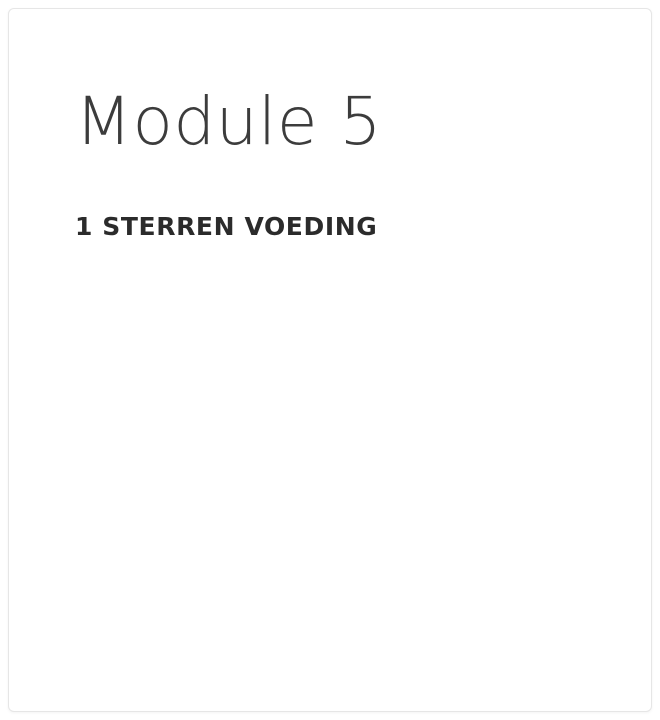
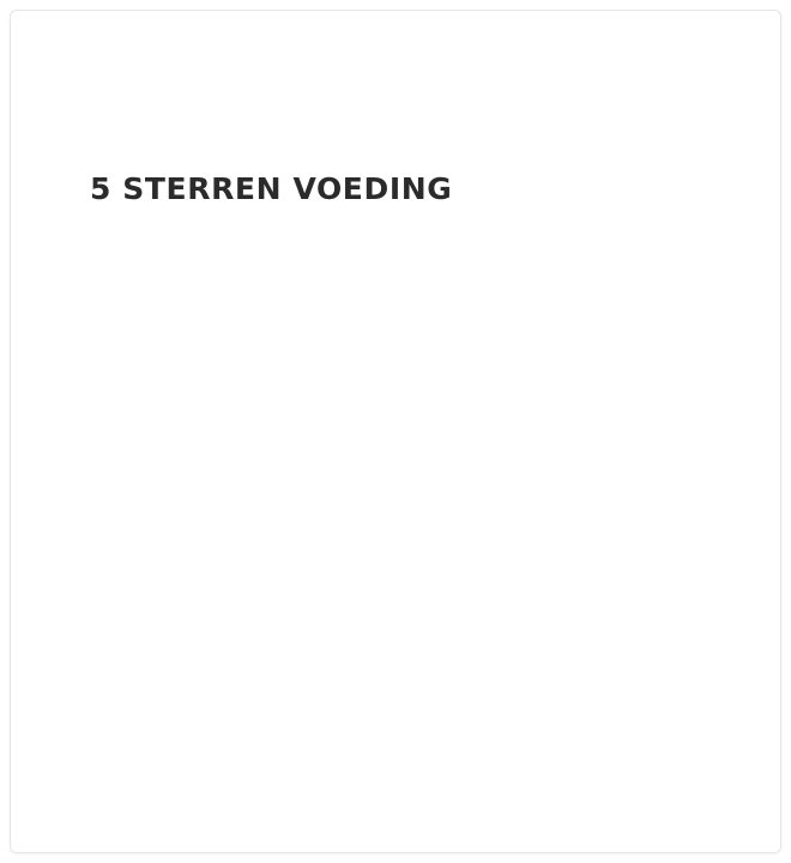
- Module 5
- 1 STERREN VOEDING
+ 5 STERREN VOEDING
